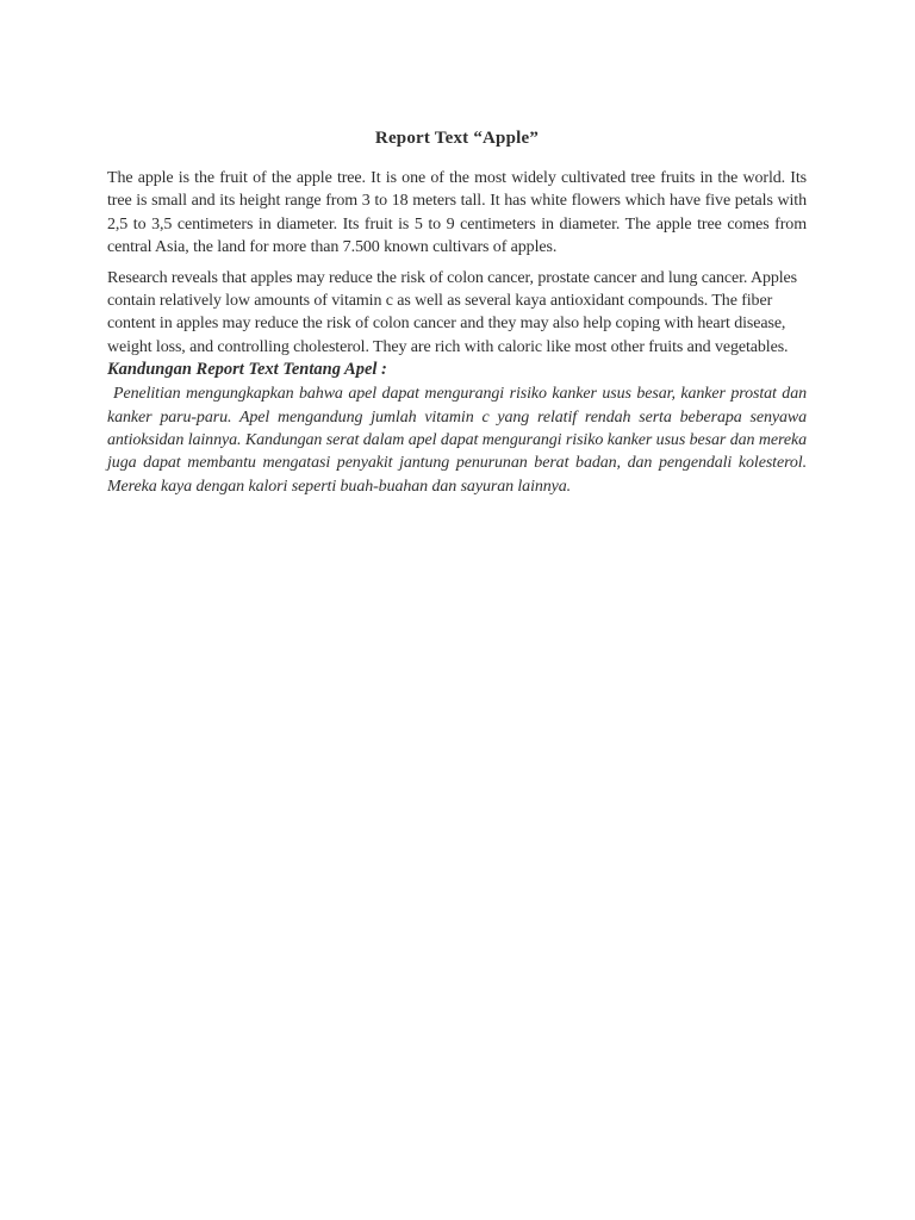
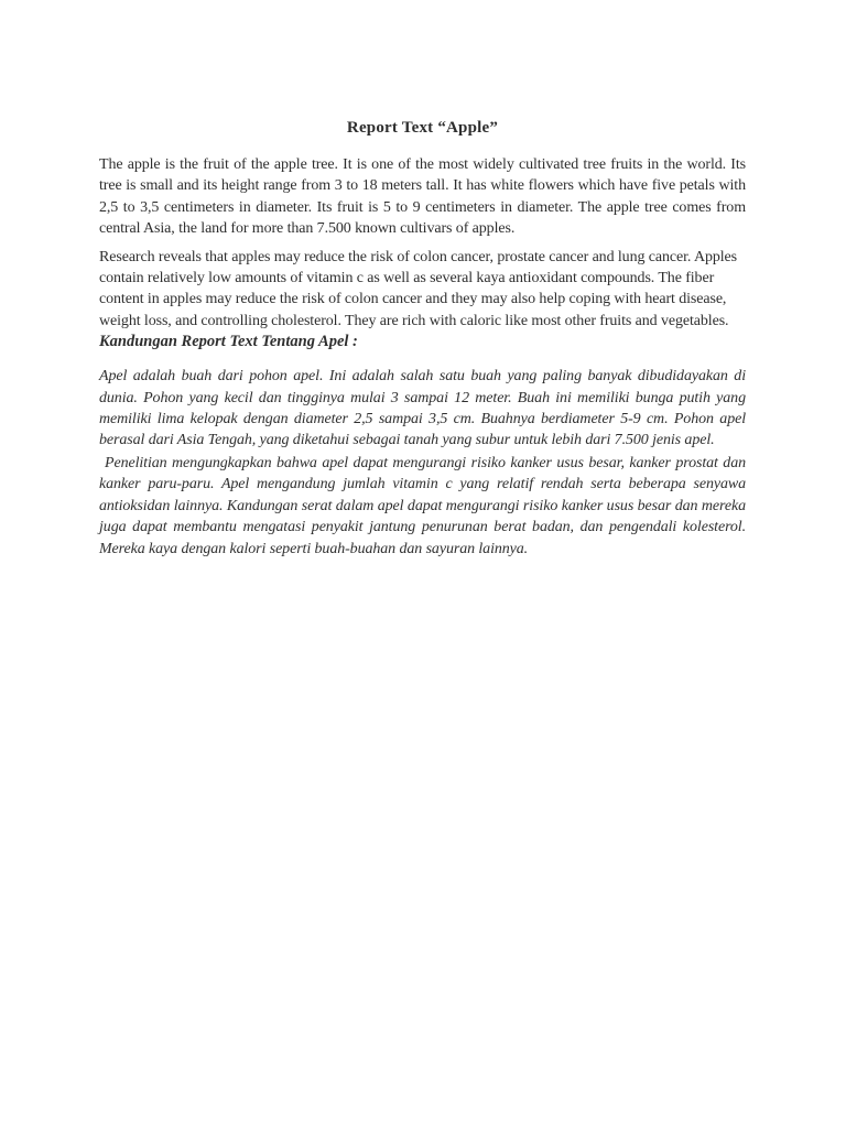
  Report Text “Apple”
  The apple is the fruit of the apple tree. It is one of the most widely cultivated tree fruits in the world. Its tree is small and its height range from 3 to 18 meters tall. It has white flowers which have five petals with 2,5 to 3,5 centimeters in diameter. Its fruit is 5 to 9 centimeters in diameter. The apple tree comes from central Asia, the land for more than 7.500 known cultivars of apples.
  Research reveals that apples may reduce the risk of colon cancer, prostate cancer and lung cancer. Apples contain relatively low amounts of vitamin c as well as several kaya antioxidant compounds. The fiber content in apples may reduce the risk of colon cancer and they may also help coping with heart disease, weight loss, and controlling cholesterol. They are rich with caloric like most other fruits and vegetables.
  Kandungan Report Text Tentang Apel :
+ Apel adalah buah dari pohon apel. Ini adalah salah satu buah yang paling banyak dibudidayakan di dunia. Pohon yang kecil dan tingginya mulai 3 sampai 12 meter. Buah ini memiliki bunga putih yang memiliki lima kelopak dengan diameter 2,5 sampai 3,5 cm. Buahnya berdiameter 5-9 cm. Pohon apel berasal dari Asia Tengah, yang diketahui sebagai tanah yang subur untuk lebih dari 7.500 jenis apel.
  Penelitian mengungkapkan bahwa apel dapat mengurangi risiko kanker usus besar, kanker prostat dan kanker paru-paru. Apel mengandung jumlah vitamin c yang relatif rendah serta beberapa senyawa antioksidan lainnya. Kandungan serat dalam apel dapat mengurangi risiko kanker usus besar dan mereka juga dapat membantu mengatasi penyakit jantung penurunan berat badan, dan pengendali kolesterol. Mereka kaya dengan kalori seperti buah-buahan dan sayuran lainnya.
